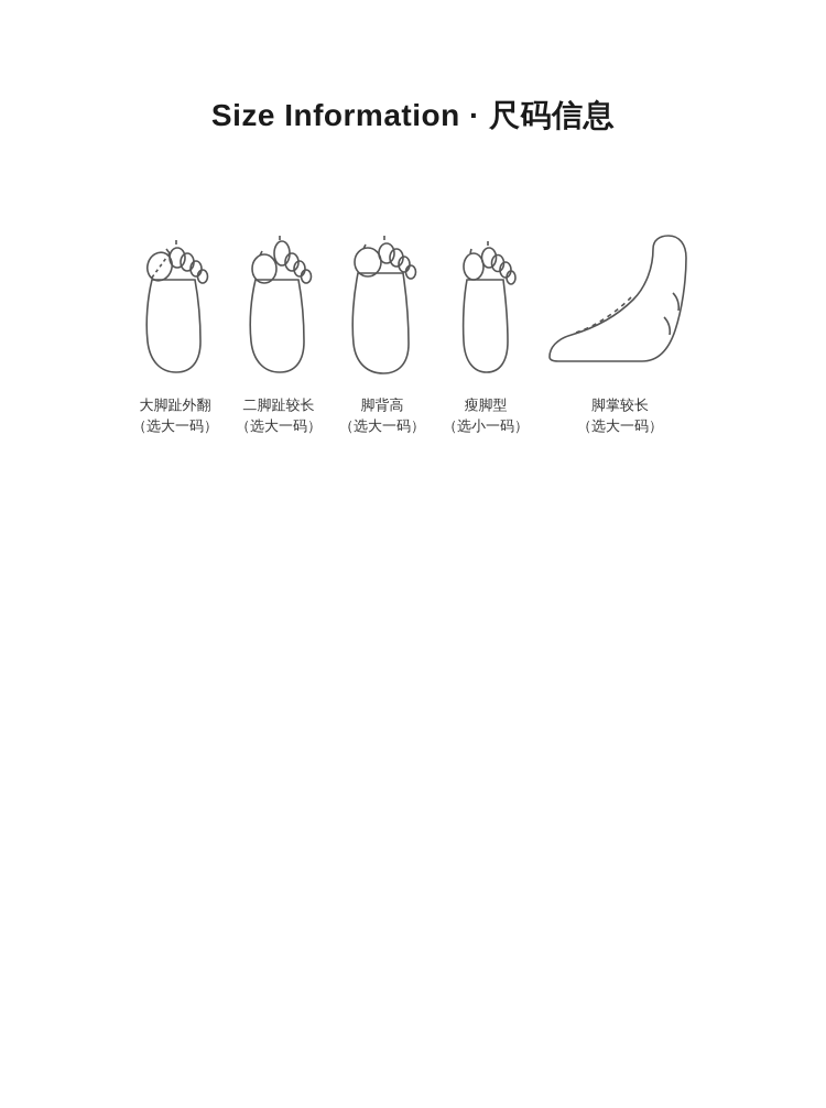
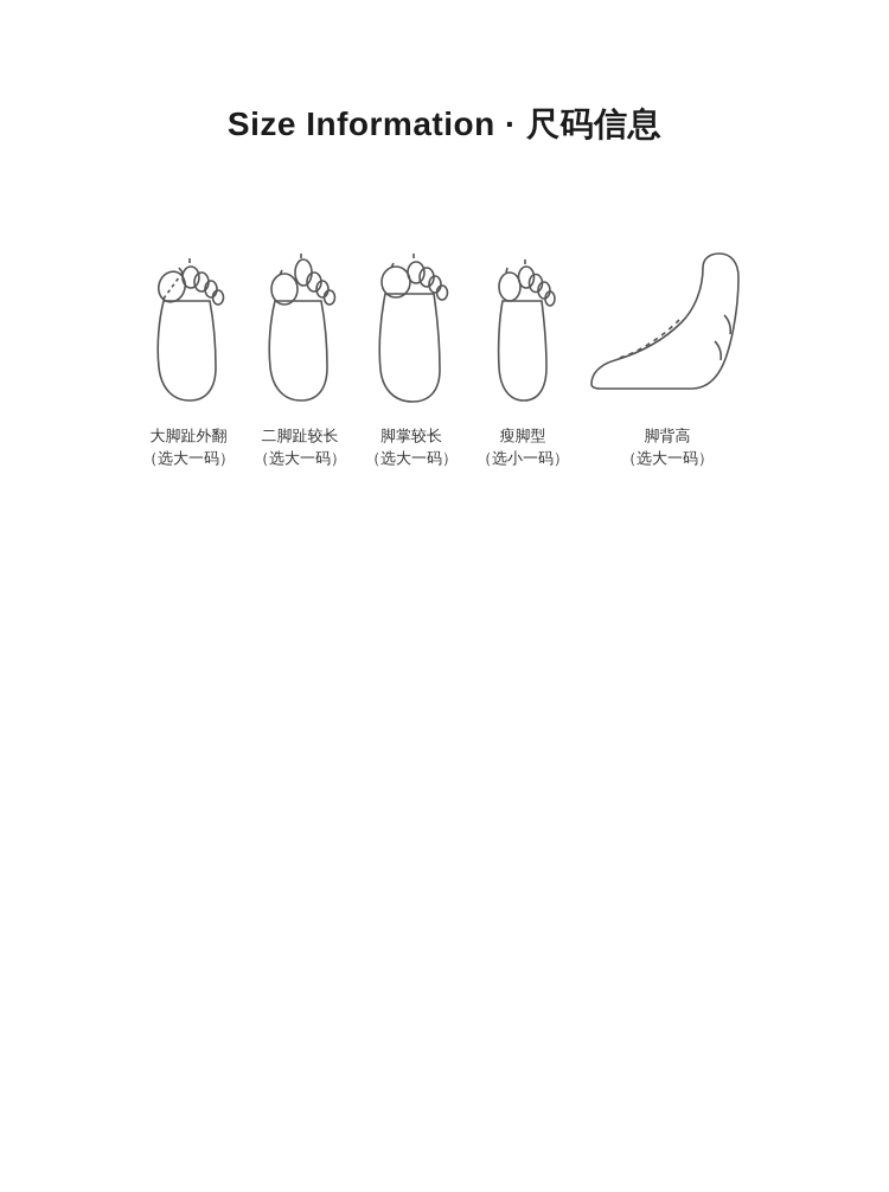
  Size Information · 尺码信息
  大脚趾外翻
  （选大一码）
  二脚趾较长
  （选大一码）
- 脚背高
+ 脚掌较长
  （选大一码）
  瘦脚型
  （选小一码）
- 脚掌较长
+ 脚背高
  （选大一码）
